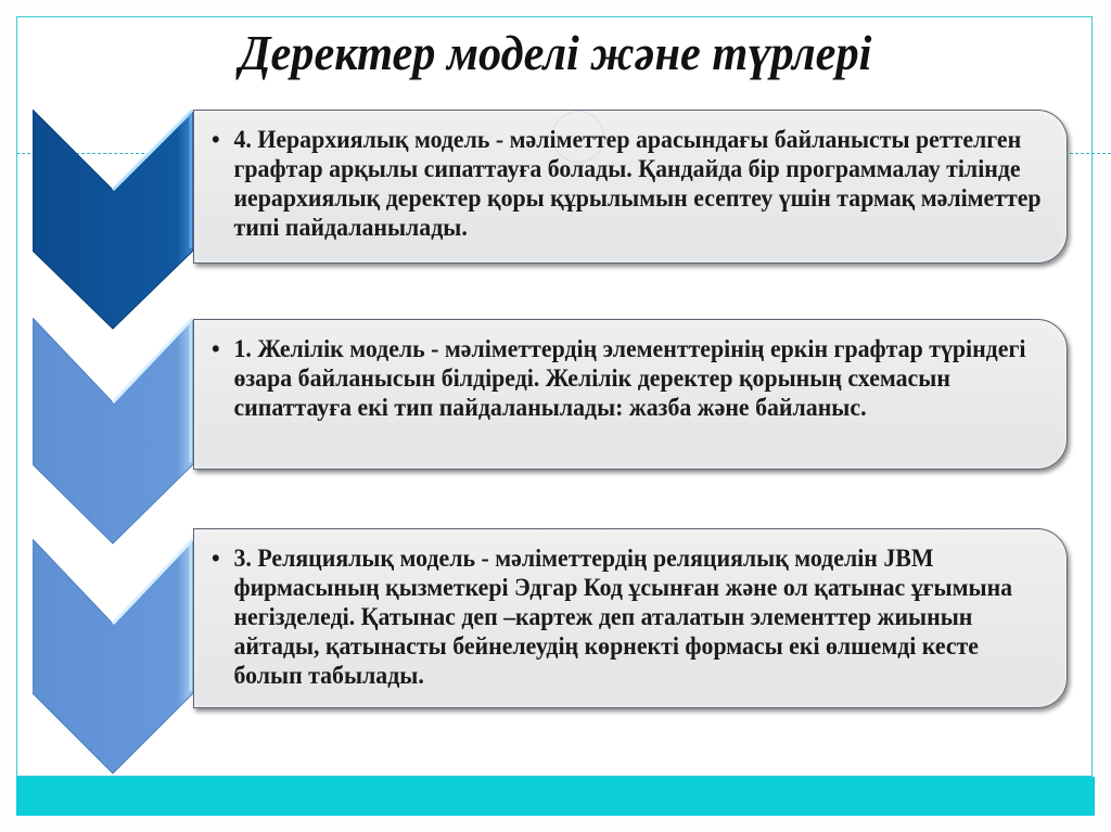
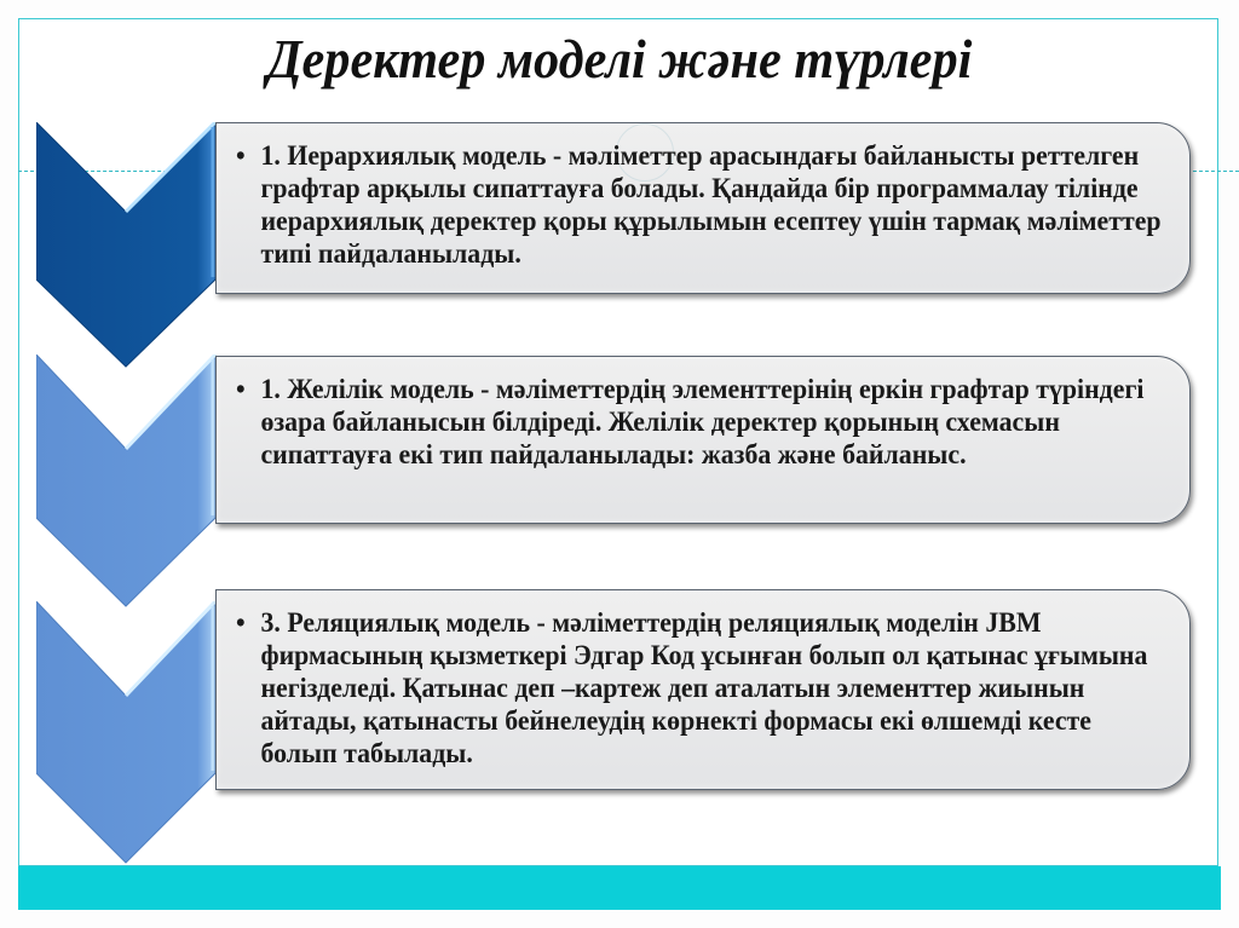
  Деректер моделі және түрлері
  •
- 4. Иерархиялық модель - мәліметтер арасындағы байланысты реттелген графтар арқылы сипаттауға болады. Қандайда бір программалау тілінде иерархиялық деректер қоры құрылымын есептеу үшін тармақ мәліметтер типі пайдаланылады.
+ 1. Иерархиялық модель - мәліметтер арасындағы байланысты реттелген графтар арқылы сипаттауға болады. Қандайда бір программалау тілінде иерархиялық деректер қоры құрылымын есептеу үшін тармақ мәліметтер типі пайдаланылады.
  •
  1. Желілік модель - мәліметтердің элементтерінің еркін графтар түріндегі өзара байланысын білдіреді. Желілік деректер қорының схемасын сипаттауға екі тип пайдаланылады: жазба және байланыс.
  •
- 3. Реляциялық модель - мәліметтердің реляциялық моделін JBM фирмасының қызметкері Эдгар Код ұсынған және ол қатынас ұғымына негізделеді. Қатынас деп –картеж деп аталатын элементтер жиынын айтады, қатынасты бейнелеудің көрнекті формасы екі өлшемді кесте болып табылады.
+ 3. Реляциялық модель - мәліметтердің реляциялық моделін JBM фирмасының қызметкері Эдгар Код ұсынған болып ол қатынас ұғымына негізделеді. Қатынас деп –картеж деп аталатын элементтер жиынын айтады, қатынасты бейнелеудің көрнекті формасы екі өлшемді кесте болып табылады.
